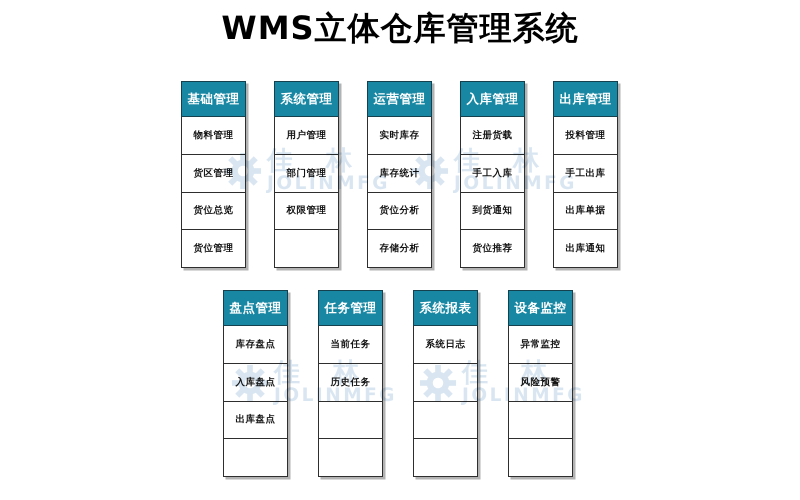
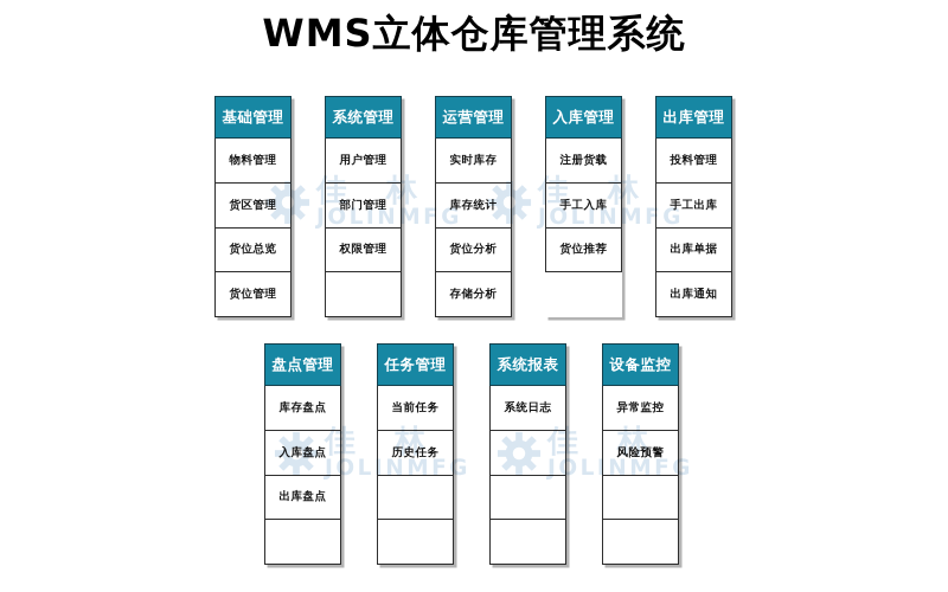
  WMS立体仓库管理系统
  佳
  林
  JOLINMFG
  佳
  林
  JOLINMFG
  佳
  林
  JOLINMFG
  佳
  林
  JOLINMFG
  基础管理
  物料管理
  货区管
  货位总览
  货位管理
  系统管理
  用户管理
  部门管理
  权限管理
  运营管理
  实时库存
  库存统
  货位分析
  存储分析
  入库管理
  注册货载
  手工入库
- 到货通知
  货位推荐
  出库管理
  投料管理
  手工出库
  出库单据
  出库通知
  盘点管理
  库存盘点
  出库盘点
  任务管理
  当前任务
  历史任务
  系统报表
  系统日志
  设备监控
  异常监控
  风险预警
